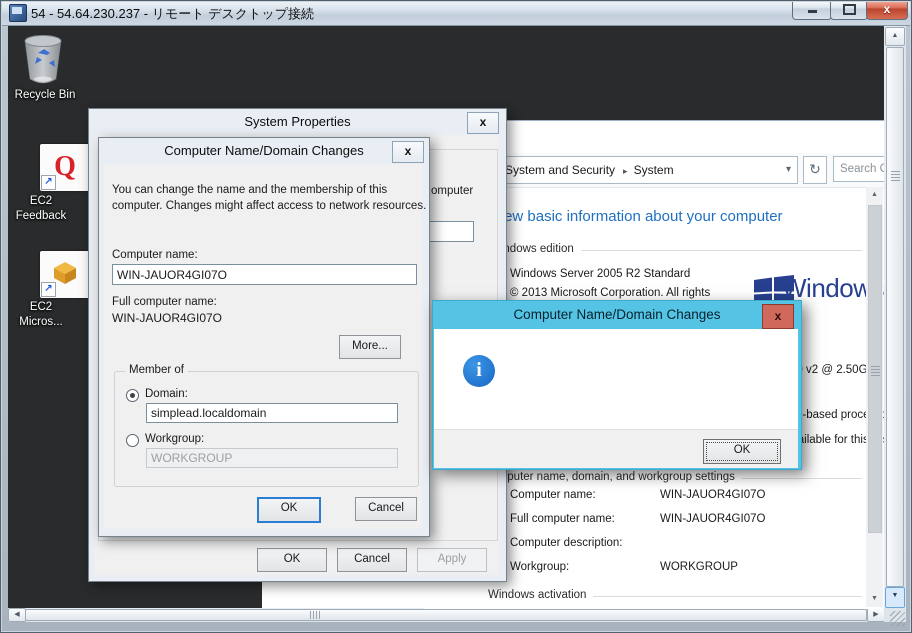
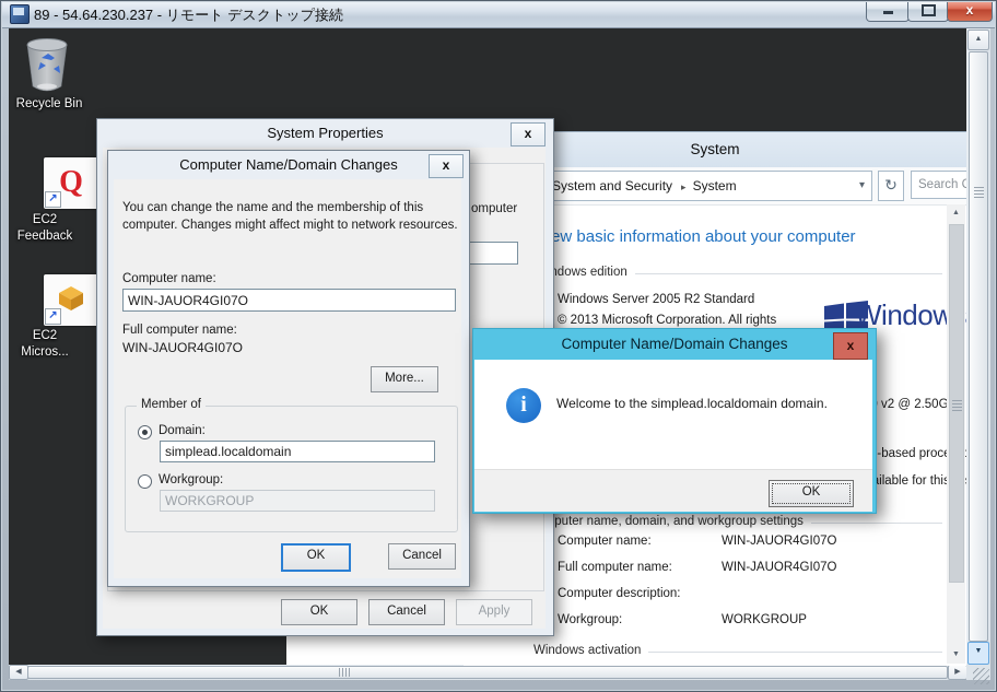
  Recycle Bin
  Q
  ↗
  EC2 Feedback
  ↗
  EC2 Micros...
+ System
  System and Security ▸ System
  ▾
  ↻
  ew basic information about your computer
  dows edition
  Windows Server 2005 R2 Standard
  © 2013 Microsoft Corporation. All rights
  Window
  puter name, domain, and workgroup settings
  Computer name:
  WIN-JAUOR4GI07O
  Full computer name:
  WIN-JAUOR4GI07O
  Computer description:
  Workgroup:
  WORKGROUP
  Windows activation
  System Properties
  x
  omputer
  OK
  Cancel
  Apply
  Computer Name/Domain Changes
  x
- You can change the name and the membership of this computer. Changes might affect access to network resources.
+ You can change the name and the membership of this computer. Changes might affect might to network resources.
  Computer name:
  WIN-JAUOR4GI07O
  Full computer name:
  WIN-JAUOR4GI07O
  More...
  Member of
  Domain:
  simplead.localdomain
  Workgroup:
  WORKGROUP
  OK
  Cancel
  Computer Name/Domain Changes
  x
  i
+ Welcome to the simplead.localdomain domain.
  OK
- 54 - 54.64.230.237 - リモート デスクトップ接続
+ 89 - 54.64.230.237 - リモート デスクトップ接続
  x
